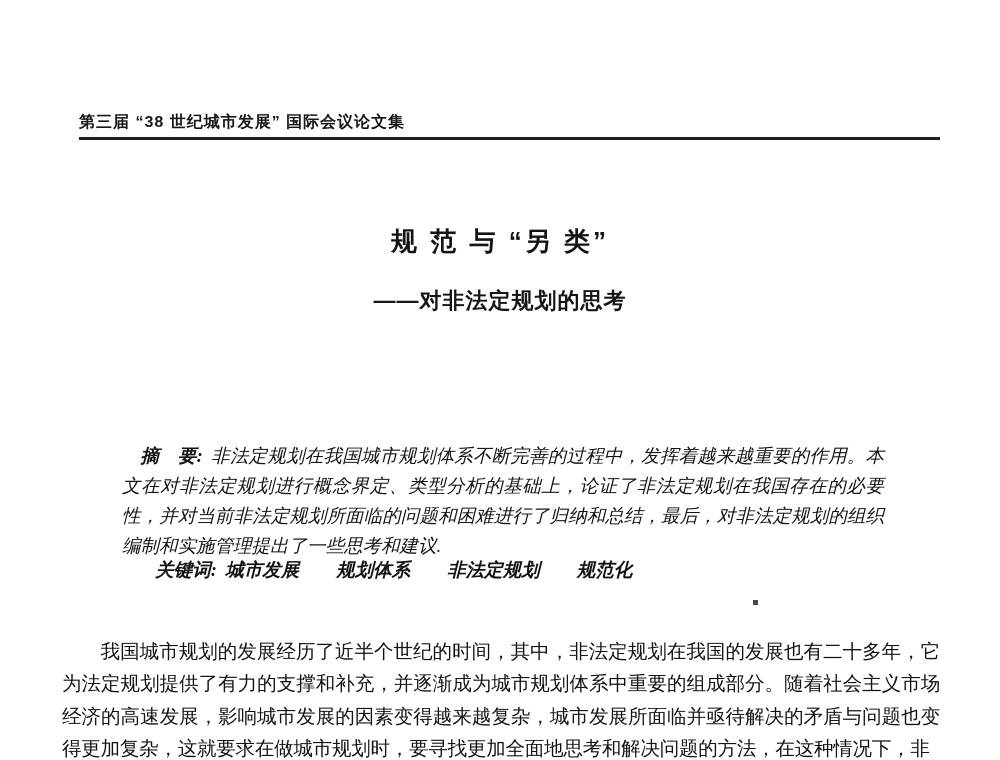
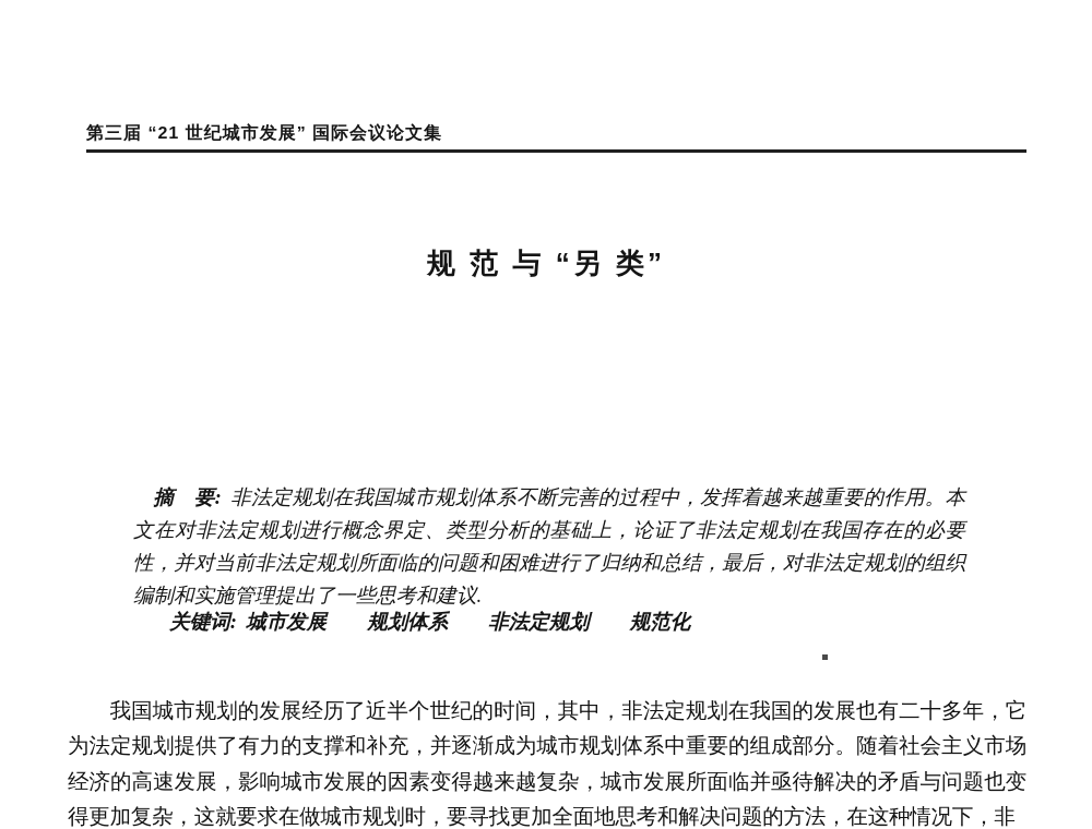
- 第三届 “38 世纪城市发展” 国际会议论文集
+ 第三届 “21 世纪城市发展” 国际会议论文集
  规 范 与 “另 类”
- ——对非法定规划的思考
  摘 要: 非法定规划在我国城市规划体系不断完善的过程中，发挥着越来越重要的作用。本文在对非法定规划进行概念界定、类型分析的基础上，论证了非法定规划在我国存在的必要性，并对当前非法定规划所面临的问题和困难进行了归纳和总结，最后，对非法定规划的组织编制和实施管理提出了一些思考和建议.
  关键词: 城市发展 规划体系 非法定规划 规范化
  我国城市规划的发展经历了近半个世纪的时间，其中，非法定规划在我国的发展也有二十多年，它为法定规划提供了有力的支撑和补充，并逐渐成为城市规划体系中重要的组成部分。随着社会主义市场经济的高速发展，影响城市发展的因素变得越来越复杂，城市发展所面临并亟待解决的矛盾与问题也变得更加复杂，这就要求在做城市规划时，要寻找更加全面地思考和解决问题的方法，在这种情况下，非
